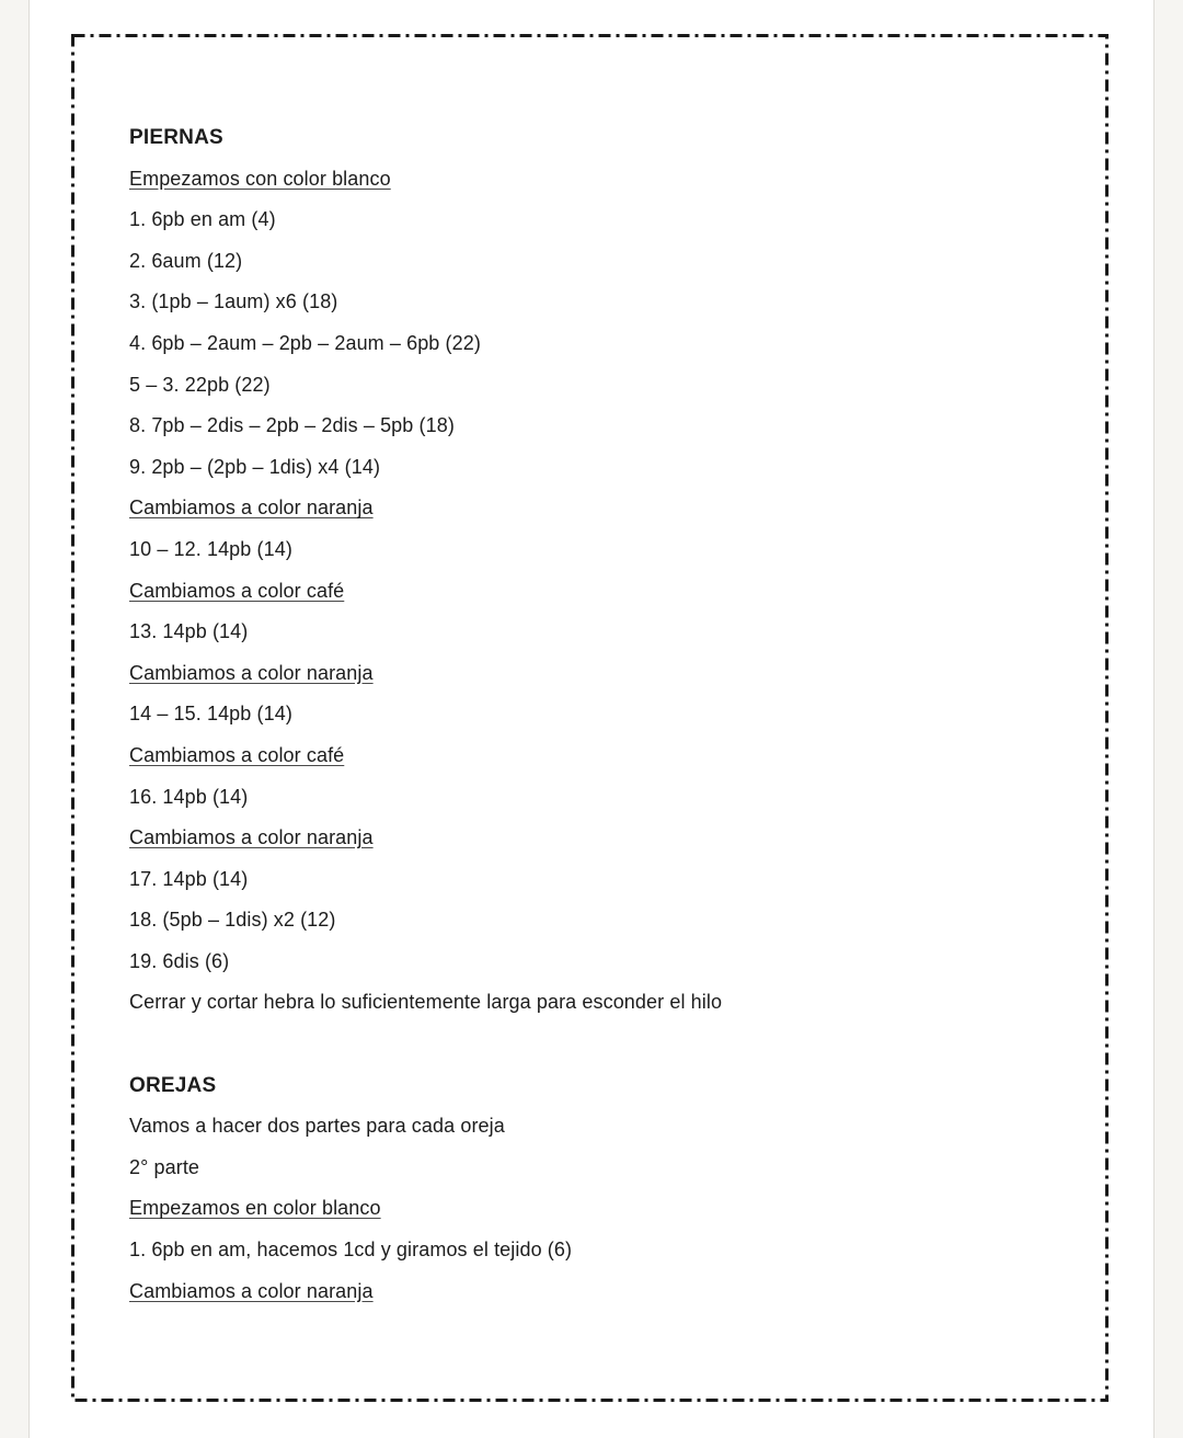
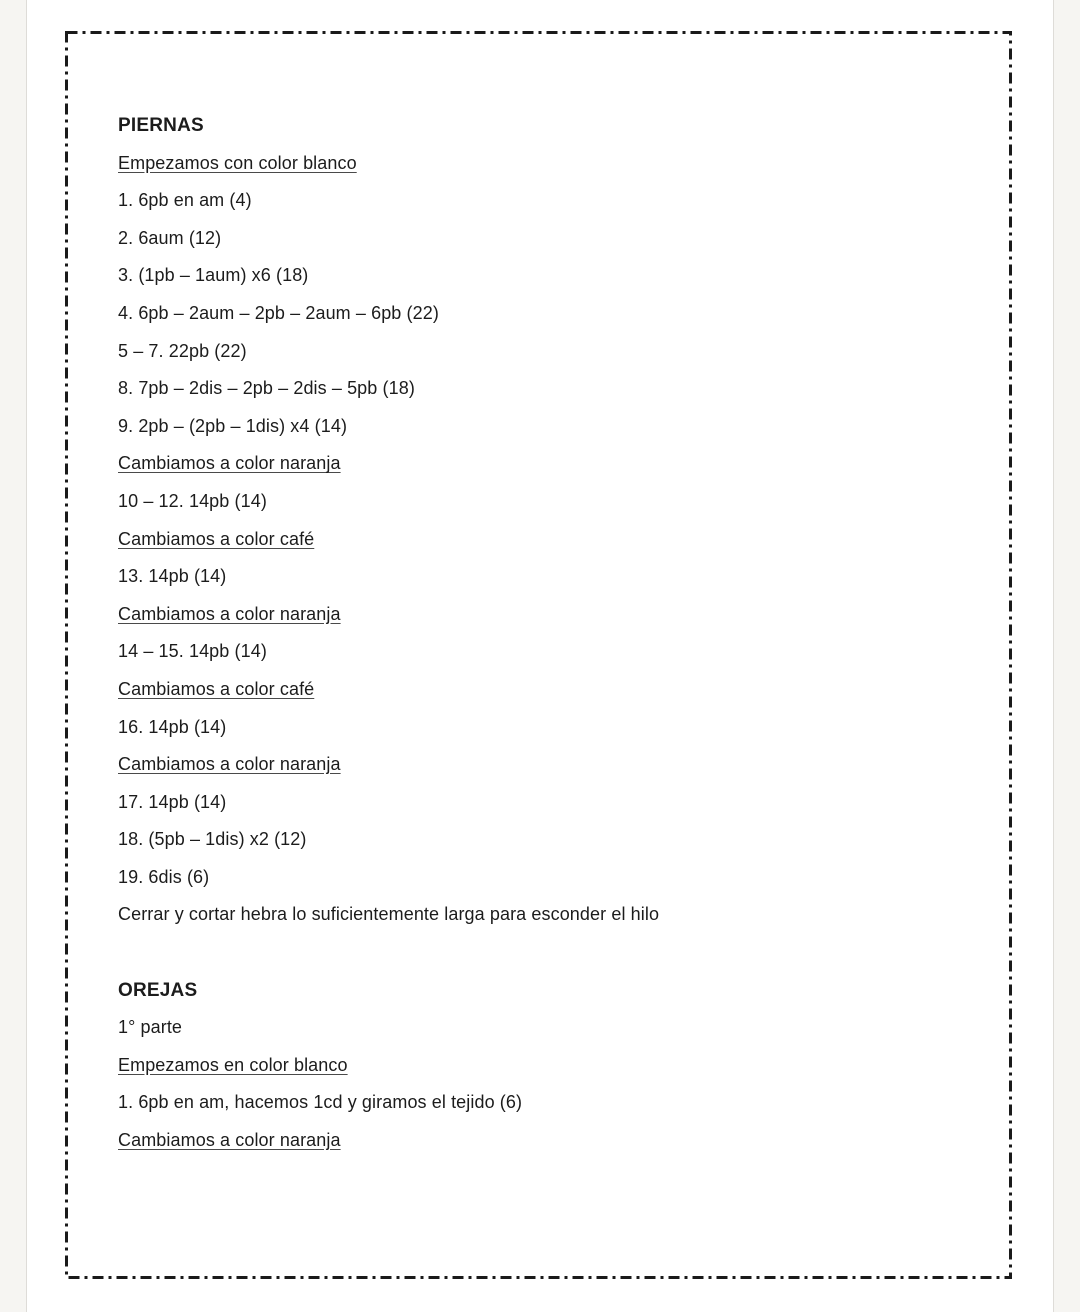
  PIERNAS
  Empezamos con color blanco
  1. 6pb en am (4)
  2. 6aum (12)
  3. (1pb – 1aum) x6 (18)
  4. 6pb – 2aum – 2pb – 2aum – 6pb (22)
- 5 – 3. 22pb (22)
+ 5 – 7. 22pb (22)
  8. 7pb – 2dis – 2pb – 2dis – 5pb (18)
  9. 2pb – (2pb – 1dis) x4 (14)
  Cambiamos a color naranja
  10 – 12. 14pb (14)
  Cambiamos a color café
  13. 14pb (14)
  Cambiamos a color naranja
  14 – 15. 14pb (14)
  Cambiamos a color café
  16. 14pb (14)
  Cambiamos a color naranja
  17. 14pb (14)
  18. (5pb – 1dis) x2 (12)
  19. 6dis (6)
  Cerrar y cortar hebra lo suficientemente larga para esconder el hilo
  OREJAS
- Vamos a hacer dos partes para cada oreja
- 2° parte
+ 1° parte
  Empezamos en color blanco
  1. 6pb en am, hacemos 1cd y giramos el tejido (6)
  Cambiamos a color naranja
